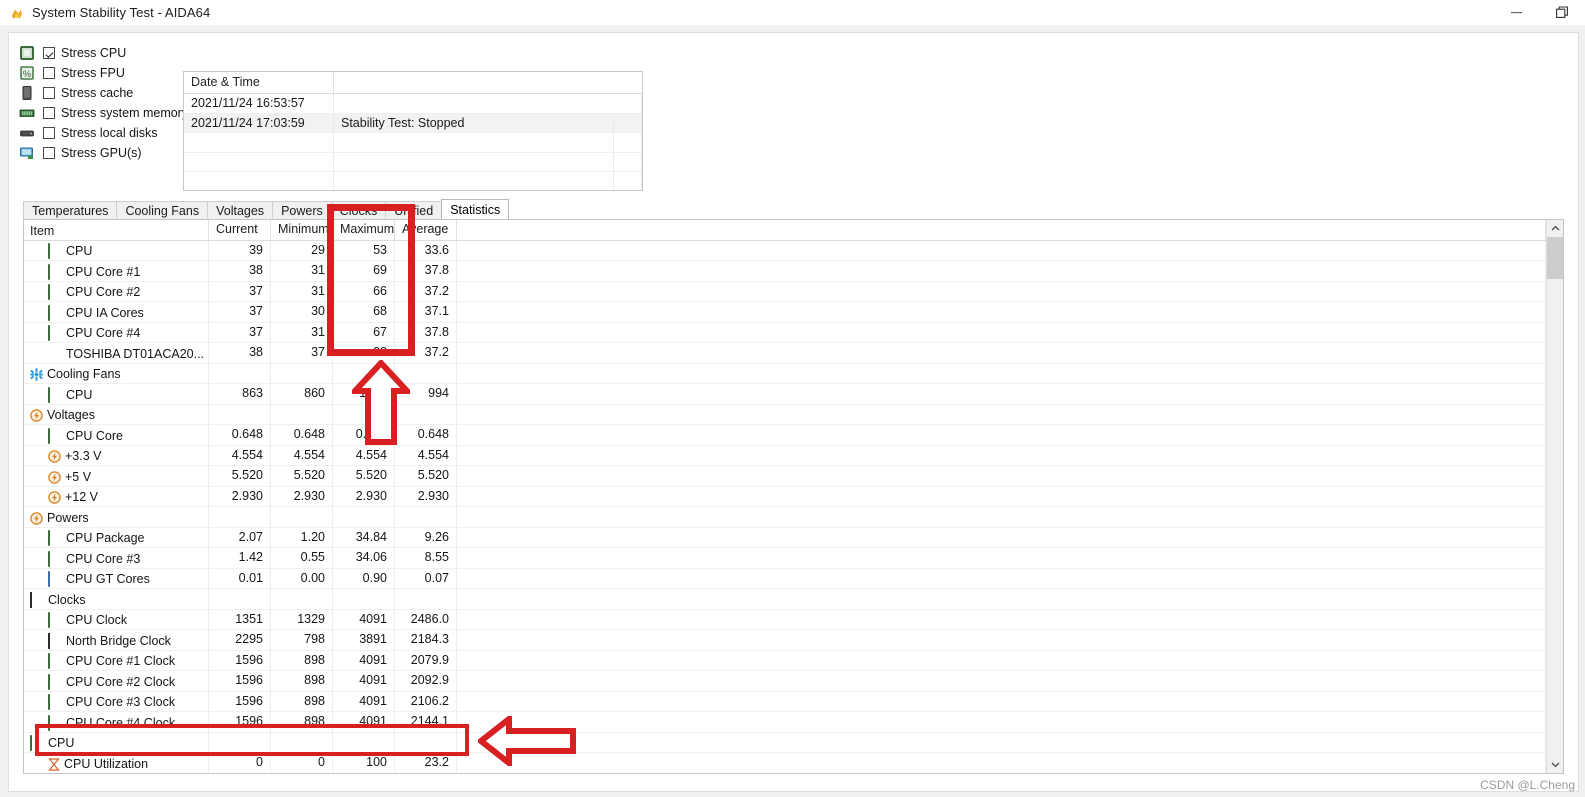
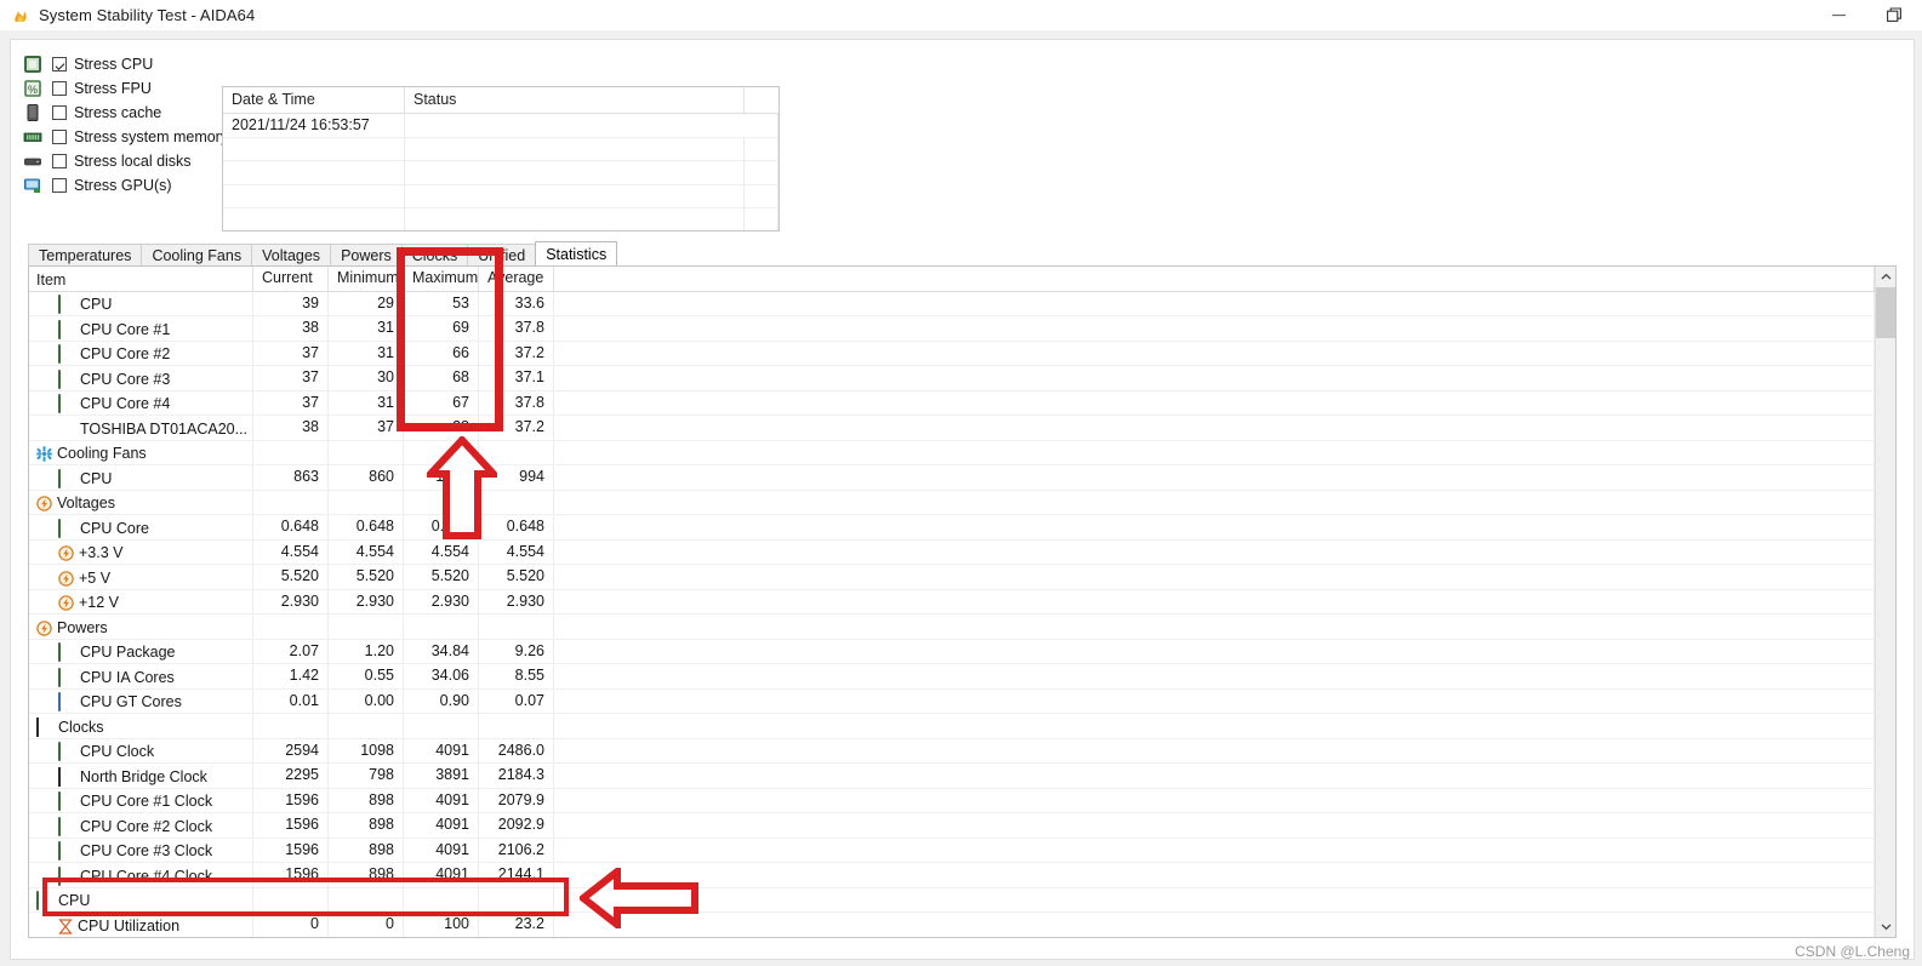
  System Stability Test - AIDA64
  Stress CPU
  %
  Stress FPU
  Stress cache
  Stress system memor
  Stress local disks
  Stress GPU(s)
  Date & Time
+ Status
  2021/11/24 16:53:57
- 2021/11/24 17:03:59
- Stability Test: Stopped
  Temperatures
  Cooling Fans
  Voltages
  Powers
  Clocks
  Unified
  Statistics
  Item
  Current
  Minimum
  Maximum
  Average
  CPU
  39
  29
  53
  33.6
  CPU Core #1
  38
  31
  69
  37.8
  CPU Core #2
  37
  31
  66
  37.2
- CPU IA Cores
+ CPU Core #3
  37
  30
  68
  37.1
  CPU Core #4
  37
  31
  67
  37.8
  TOSHIBA DT01ACA20...
  38
  37
  38
  37.2
  Cooling Fans
  CPU
  863
  860
  994
  Voltages
  CPU Core
  0.648
  0.648
  0.648
  +3.3 V
  4.554
  4.554
  4.554
  4.554
  +5 V
  5.520
  5.520
  5.520
  5.520
  +12 V
  2.930
  2.930
  2.930
  2.930
  Powers
  CPU Package
  2.07
  1.20
  34.84
  9.26
- CPU Core #3
+ CPU IA Cores
  1.42
  0.55
  34.06
  8.55
  CPU GT Cores
  0.01
  0.00
  0.90
  0.07
  Clocks
  CPU Clock
- 1351
+ 2594
- 1329
+ 1098
  4091
  2486.0
  North Bridge Clock
  2295
  798
  3891
  2184.3
  CPU Core #1 Clock
  1596
  898
  4091
  2079.9
  CPU Core #2 Clock
  1596
  898
  4091
  2092.9
  CPU Core #3 Clock
  1596
  898
  4091
  2106.2
  CPU Core #4 Clock
  1596
  898
  4091
  2144.1
  CPU
  CPU Utilization
  0
  0
  100
  23.2
  CSDN @L.Cheng
